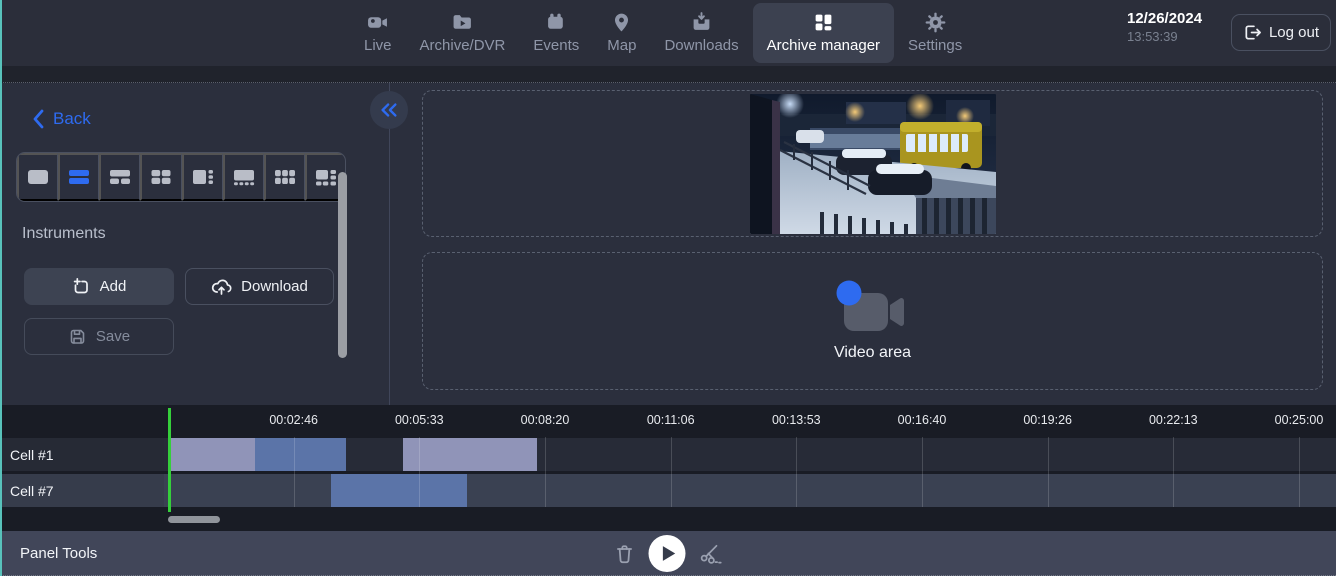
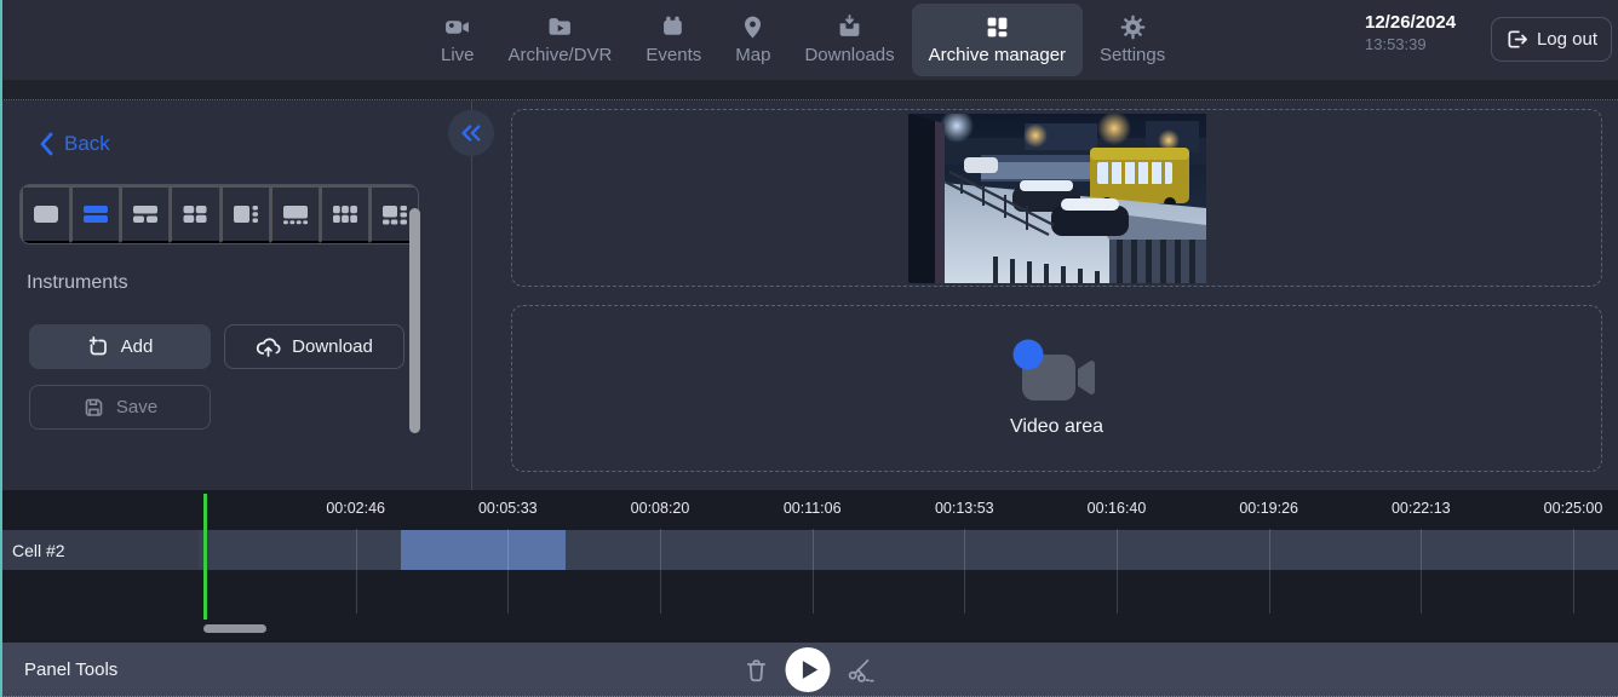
  Live
  Archive/DVR
  Events
  Map
  Downloads
  Archive manager
  Settings
  12/26/2024
  13:53:39
  Log out
  Back
  Instruments
  Add
  Download
  Save
  Video area
  00:02:46
  00:05:33
  00:08:20
  00:11:06
  00:13:53
  00:16:40
  00:19:26
  00:22:13
  00:25:00
- Cell #1
- Cell #7
+ Cell #2
  Panel Tools
